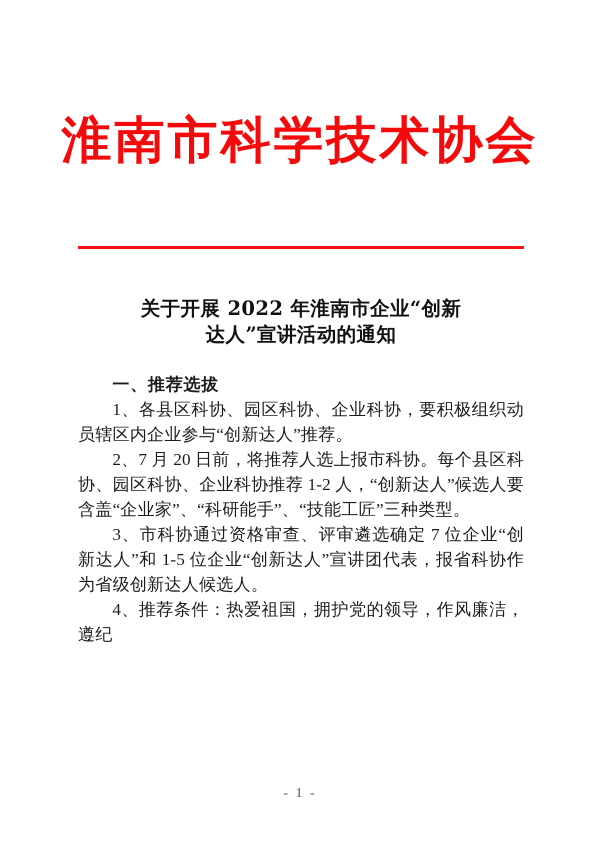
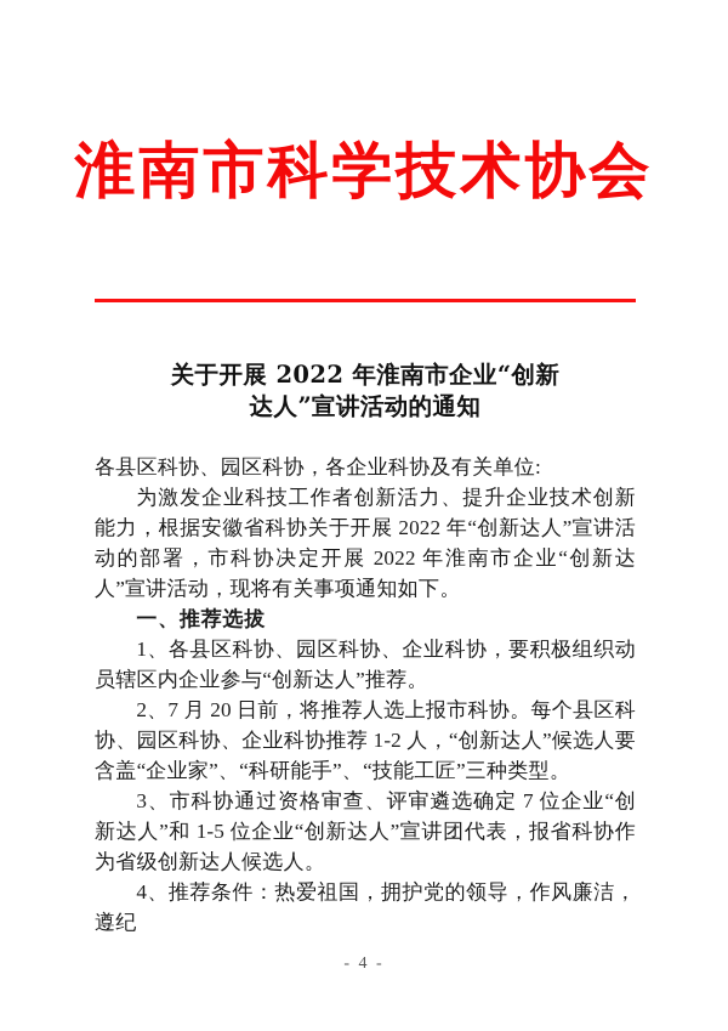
  淮南市科学技术协会
  关于开展 2022 年淮南市企业“创新
  达人”宣讲活动的通知
+ 各县区科协、园区科协，各企业科协及有关单位:
+ 为激发企业科技工作者创新活力、提升企业技术创新能力，根据安徽省科协关于开展 2022 年“创新达人”宣讲活动的部署，市科协决定开展 2022 年淮南市企业“创新达人”宣讲活动，现将有关事项通知如下。
  一、推荐选拔
  1、各县区科协、园区科协、企业科协，要积极组织动员辖区内企业参与“创新达人”推荐。
  2、7 月 20 日前，将推荐人选上报市科协。每个县区科协、园区科协、企业科协推荐 1-2 人，“创新达人”候选人要含盖“企业家”、“科研能手”、“技能工匠”三种类型。
  3、市科协通过资格审查、评审遴选确定 7 位企业“创新达人”和 1-5 位企业“创新达人”宣讲团代表，报省科协作为省级创新达人候选人。
  4、推荐条件：热爱祖国，拥护党的领导，作风廉洁，遵纪
- - 1 -
+ - 4 -
